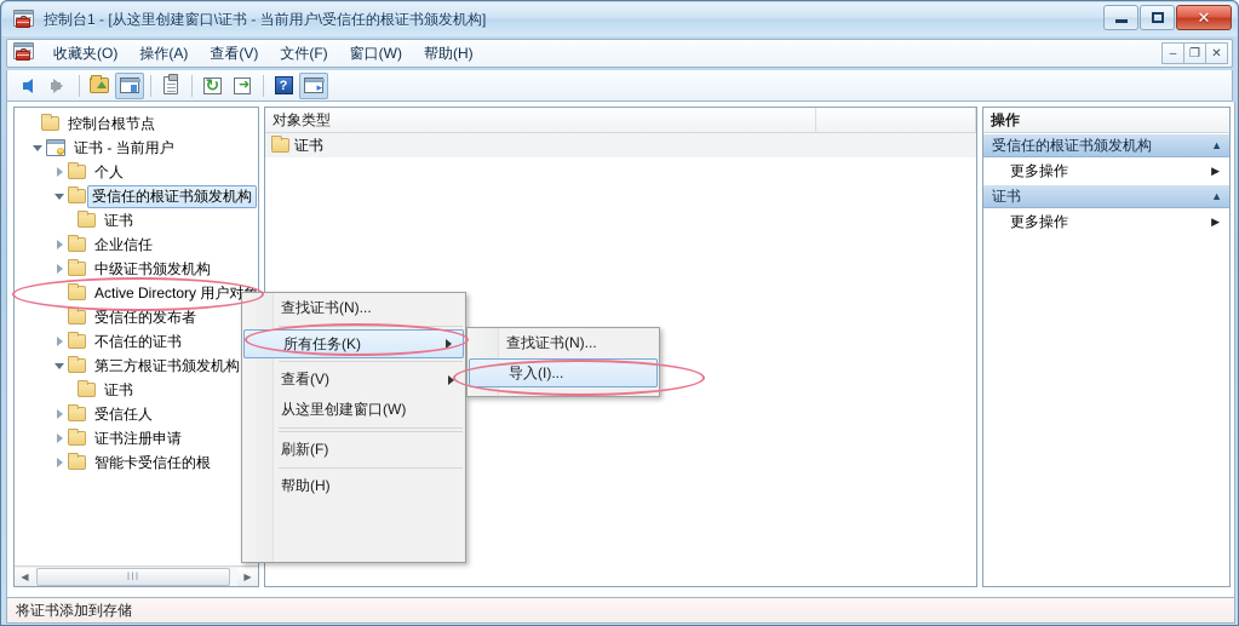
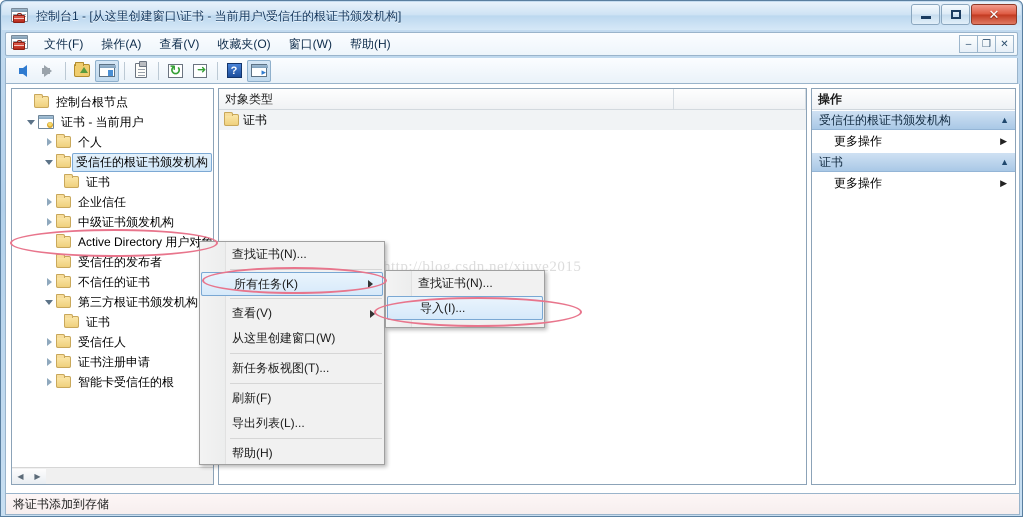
  控制台1 - [从这里创建窗口\证书 - 当前用户\受信任的根证书颁发机构]
  ✕
- 收藏夹(O)
+ 文件(F)
  操作(A)
  查看(V)
- 文件(F)
+ 收藏夹(O)
  窗口(W)
  帮助(H)
  –
  ❐
  ✕
  ?
  控制台根节点
  证书 - 当前用户
  个人
  受信任的根证书颁发机构
  证书
  企业信任
  中级证书颁发机构
  Active Directory 用户对
  受信任的发布者
  不信任的证书
  第三方根证书颁发机构
  证书
  受信任人
  证书注册申请
  智能卡受信任的根
  ◀
- III
  ▶
  对象类型
  证书
+ http://blog.csdn.net/xiuye2015
  操作
  受信任的根证书颁发机构
  ▲
  更多操作
  ▶
  证书
  ▲
  更多操作
  ▶
  查找证书(N)...
  所有任务(K)
  查看(V)
  从这里创建窗口(W)
+ 新任务板视图(T)...
  刷新(F)
+ 导出列表(L)...
  帮助(H)
  查找证书(N)...
  导入(I)...
  将证书添加到存储
